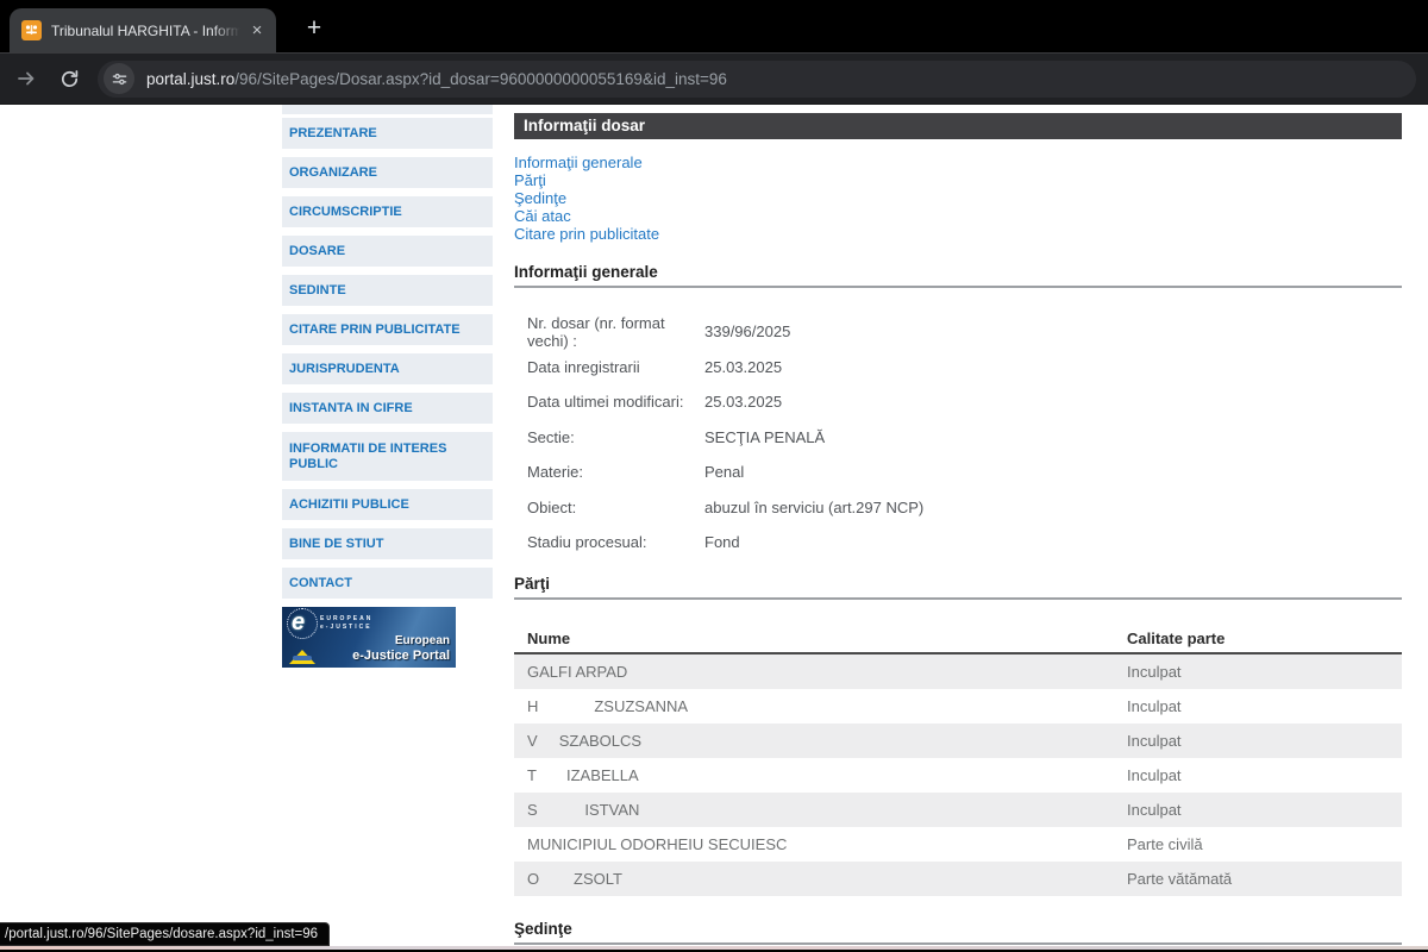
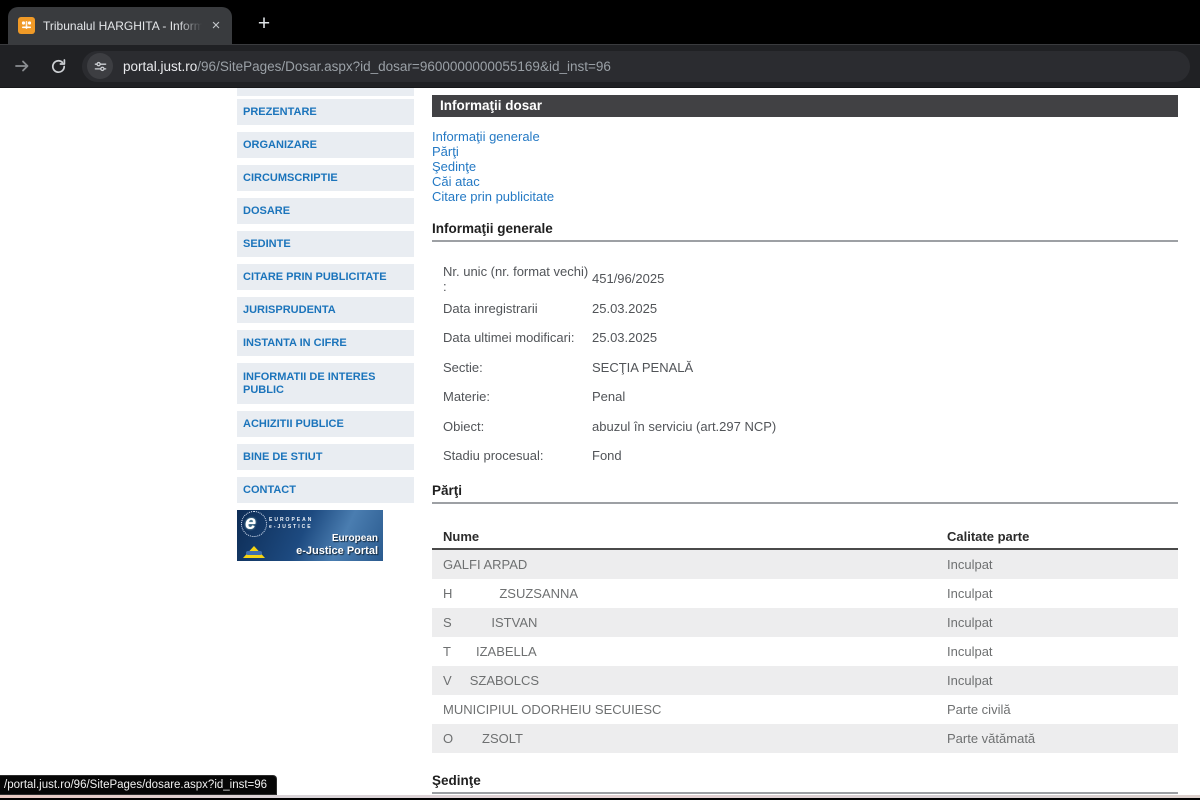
  Tribunalul HARGHITA - Inform
  ×
  +
  portal.just.ro/96/SitePages/Dosar.aspx?id_dosar=9600000000055169&id_inst=96
  PREZENTARE
  ORGANIZARE
  CIRCUMSCRIPTIE
  DOSARE
  SEDINTE
  CITARE PRIN PUBLICITATE
  JURISPRUDENTA
  INSTANTA IN CIFRE
  INFORMATII DE INTERES PUBLIC
  ACHIZITII PUBLICE
  BINE DE STIUT
  CONTACT
  e
  European
  e-Justice Portal
  Informaţii dosar
  Informaţii generale
  Părţi
  Şedinţe
  Căi atac
  Citare prin publicitate
  Informaţii generale
- Nr. dosar (nr. format vechi) :
+ Nr. unic (nr. format vechi) :
- 339/96/2025
+ 451/96/2025
  Data inregistrarii
  25.03.2025
  Data ultimei modificari:
  25.03.2025
  Sectie:
  SECŢIA PENALĂ
  Materie:
  Penal
  Obiect:
  abuzul în serviciu (art.297 NCP)
  Stadiu procesual:
  Fond
  Părţi
  Nume
  Calitate parte
  GALFI ARPAD
  Inculpat
  H ZSUZSANNA
  Inculpat
- V SZABOLCS
+ S ISTVAN
  Inculpat
  T IZABELLA
  Inculpat
- S ISTVAN
+ V SZABOLCS
  Inculpat
  MUNICIPIUL ODORHEIU SECUIESC
  Parte civilă
  O ZSOLT
  Parte vătămată
  Şedinţe
  /portal.just.ro/96/SitePages/dosare.aspx?id_inst=96
